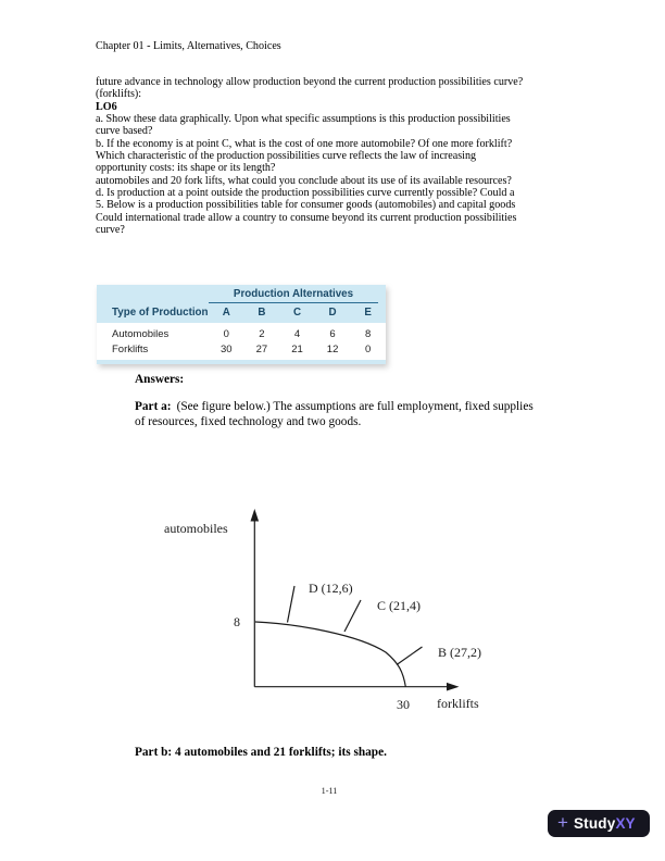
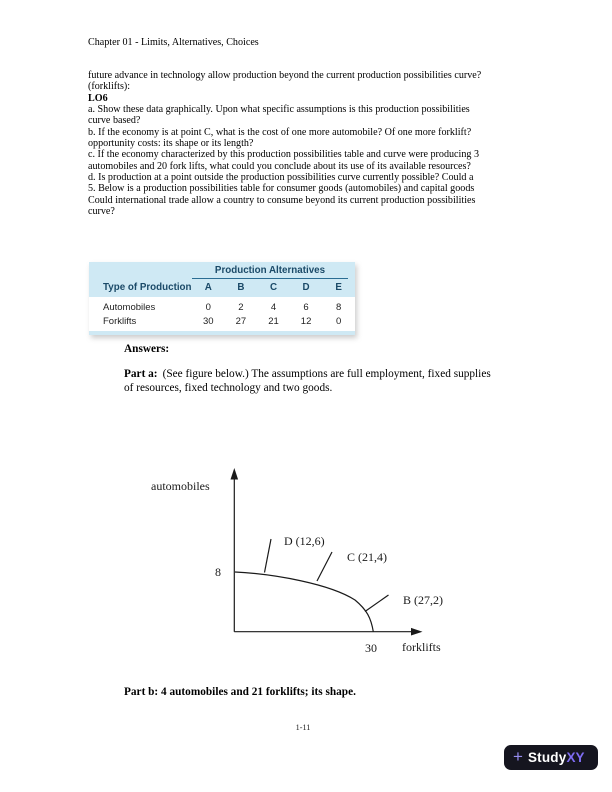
  Chapter 01 - Limits, Alternatives, Choices
  future advance in technology allow production beyond the current production possibilities curve?
  (forklifts):
  LO6
  a. Show these data graphically. Upon what specific assumptions is this production possibilities
  curve based?
  b. If the economy is at point C, what is the cost of one more automobile? Of one more forklift?
- Which characteristic of the production possibilities curve reflects the law of increasing
  opportunity costs: its shape or its length?
+ c. If the economy characterized by this production possibilities table and curve were producing 3
  automobiles and 20 fork lifts, what could you conclude about its use of its available resources?
  d. Is production at a point outside the production possibilities curve currently possible? Could a
  5. Below is a production possibilities table for consumer goods (automobiles) and capital goods
  Could international trade allow a country to consume beyond its current production possibilities
  curve?
  Production Alternatives
  Type of Production
  A
  B
  C
  D
  E
  Automobiles
  0
  2
  4
  6
  8
  Forklifts
  30
  27
  21
  12
  0
  Answers:
  Part a: (See figure below.) The assumptions are full employment, fixed supplies
  of resources, fixed technology and two goods.
  automobiles
  8
  D (12,6)
  C (21,4)
  B (27,2)
  30
  forklifts
  Part b: 4 automobiles and 21 forklifts; its shape.
  1-11
  +
  Study
  XY
